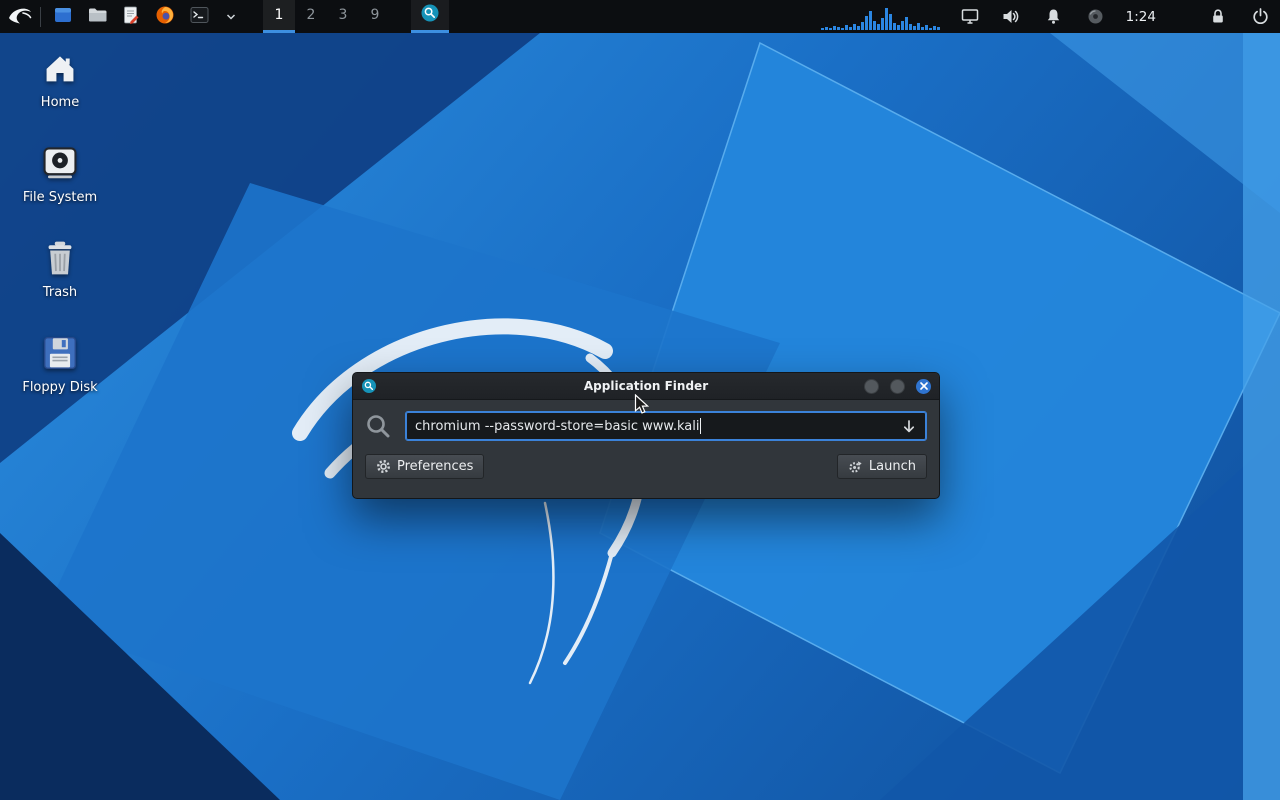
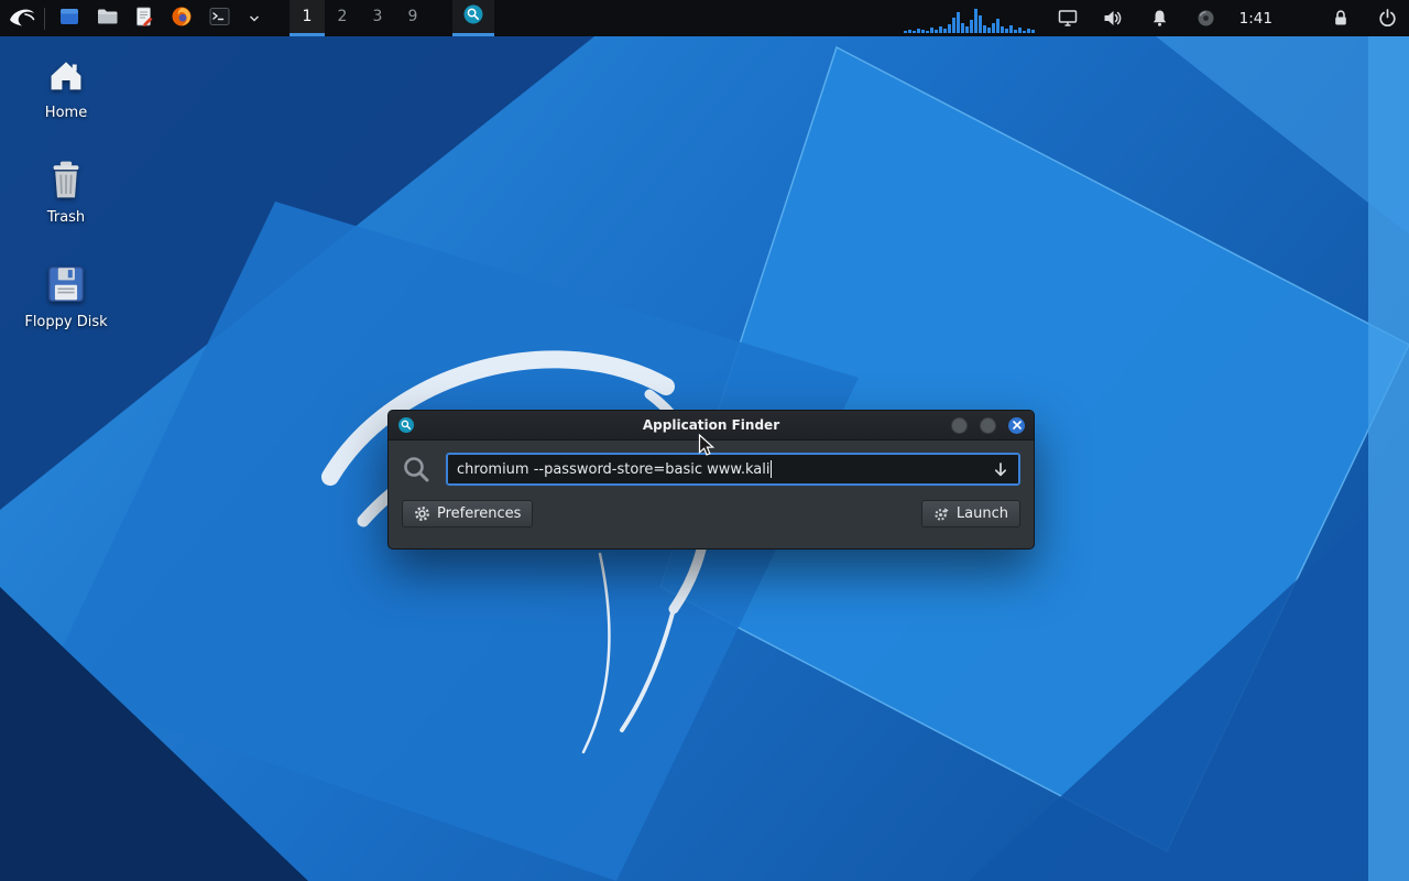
  Home
- File System
  Trash
  Floppy Disk
  1
  2
  3
  9
- 1:24
+ 1:41
  Application Finder
  chromium --password-store=basic www.kali
  Preferences
  Launch
